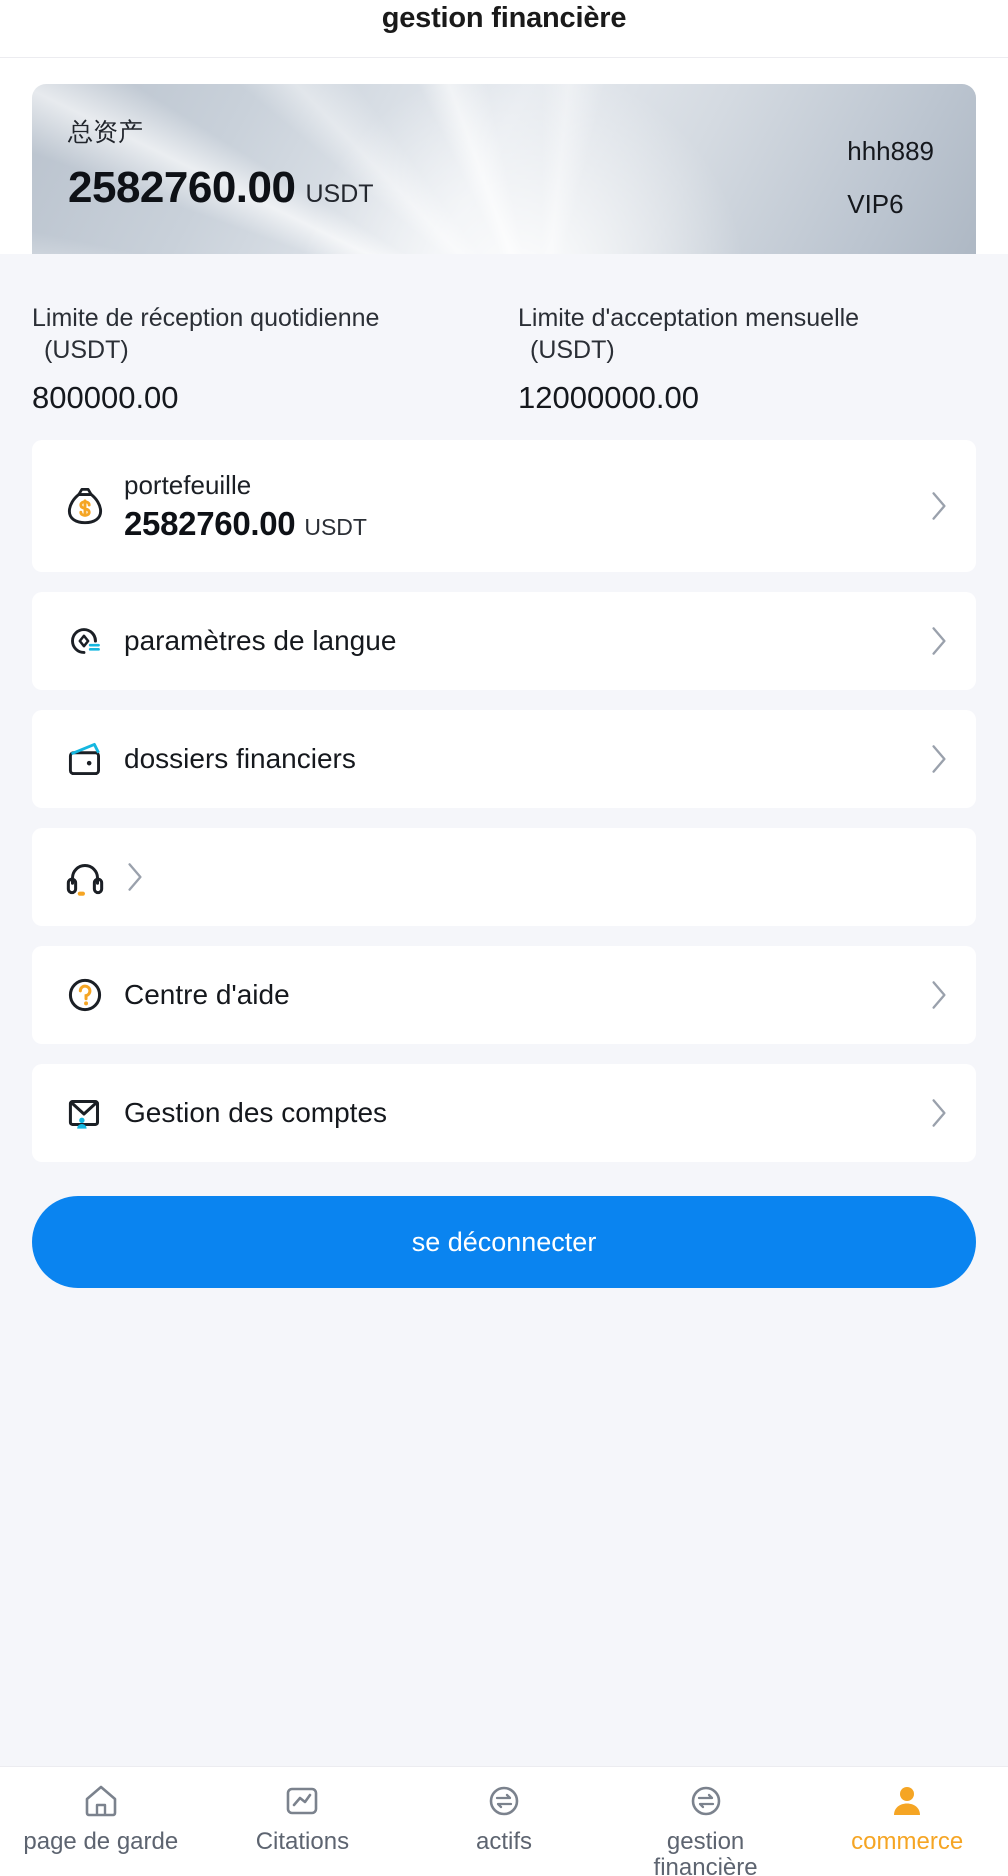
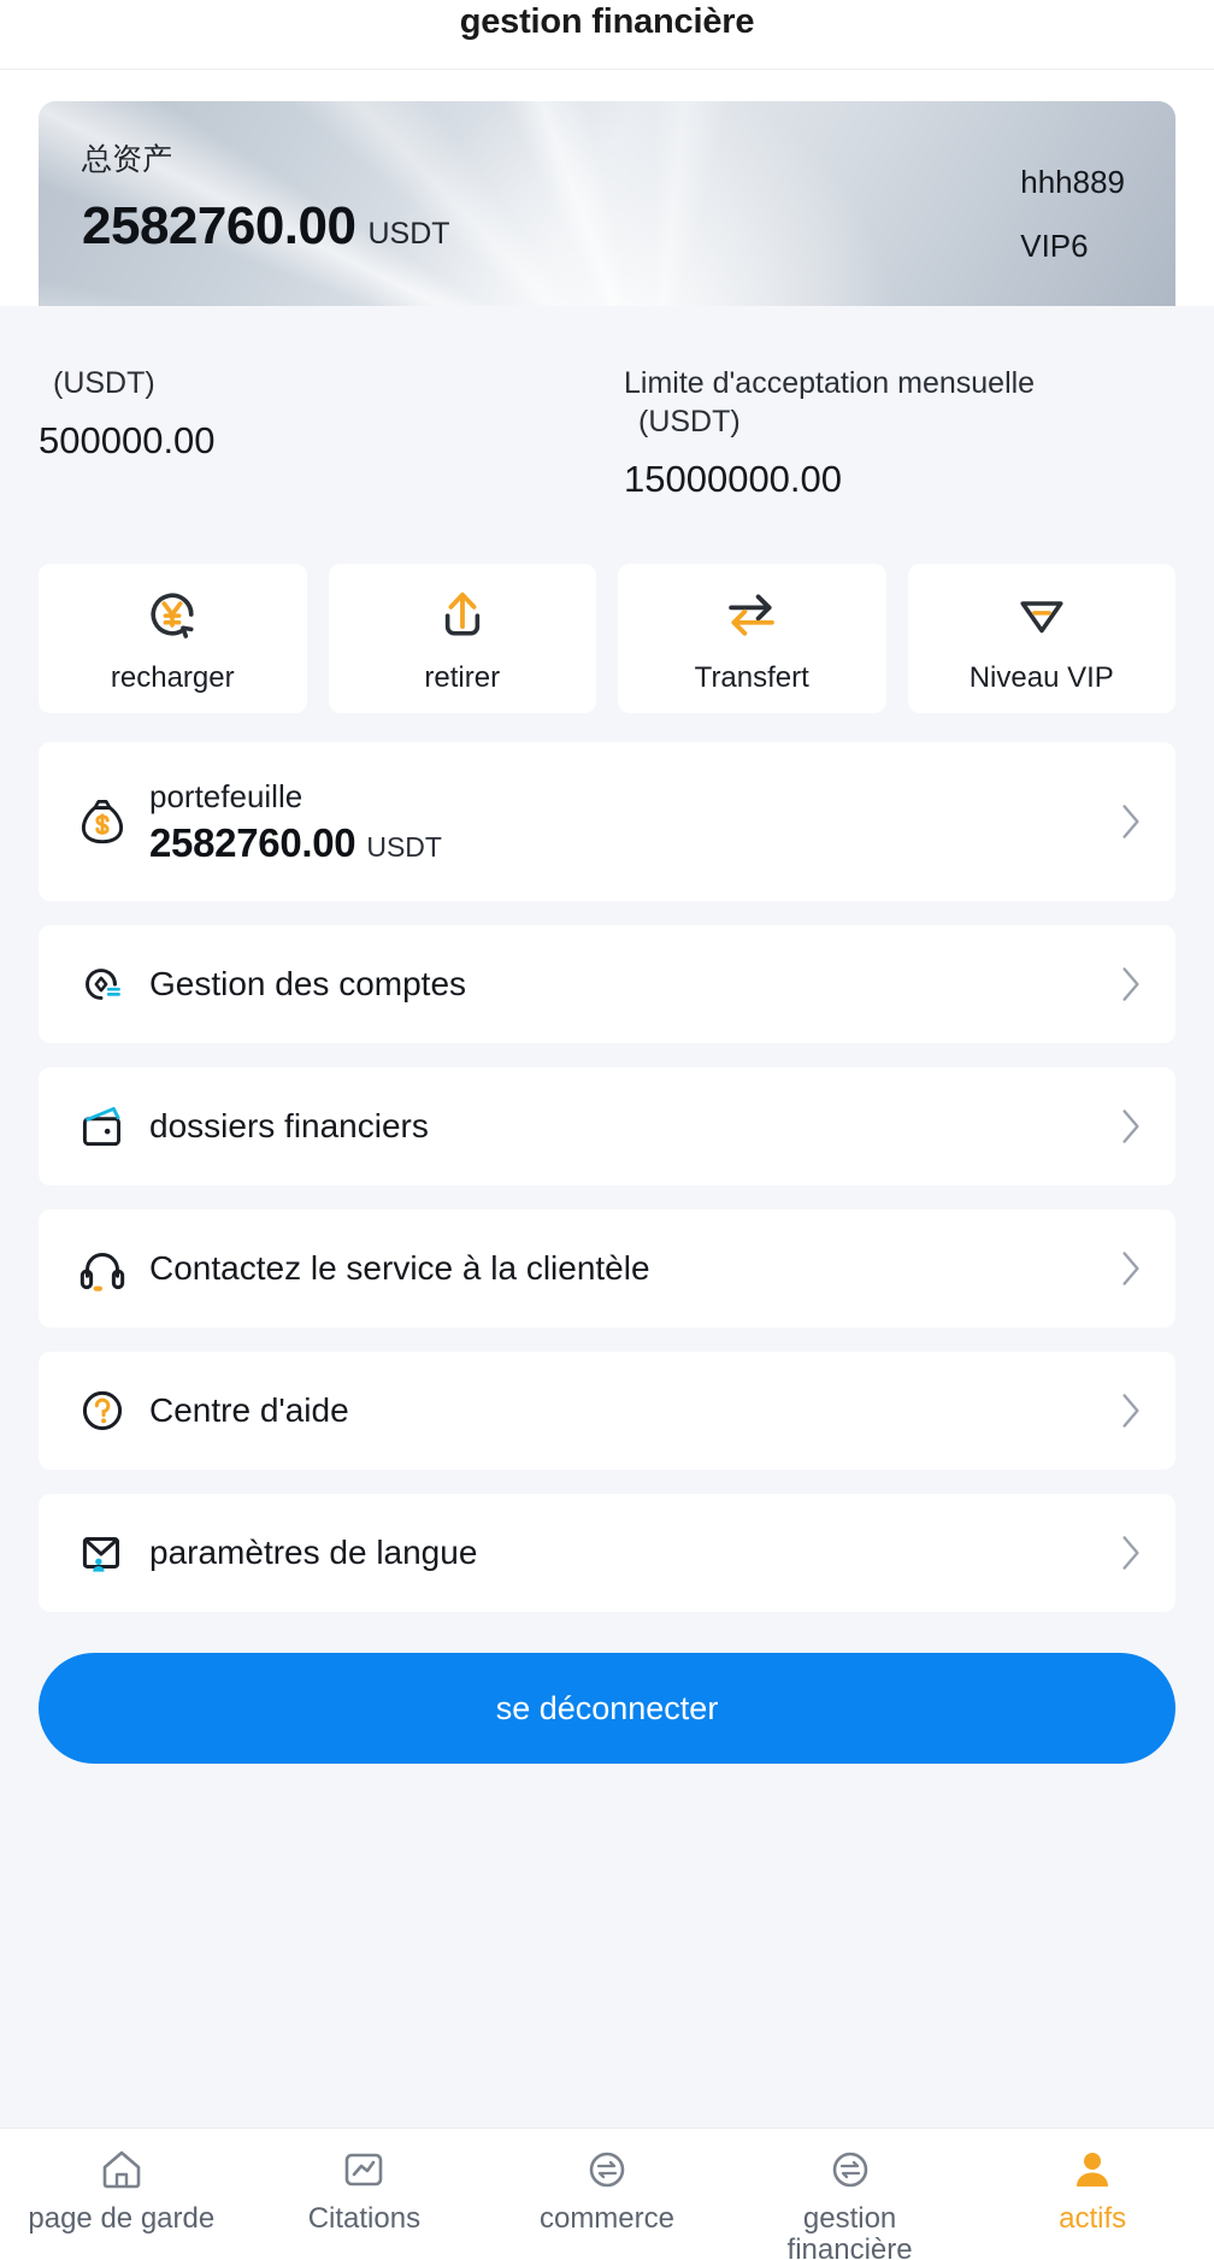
  gestion financière
  总资产
  2582760.00
  USDT
  hhh889
  VIP6
- Limite de réception quotidienne
  (USDT)
- 800000.00
+ 500000.00
  Limite d'acceptation mensuelle
  (USDT)
- 12000000.00
+ 15000000.00
+ recharger
+ retirer
+ Transfert
+ Niveau VIP
  portefeuille
  2582760.00
  USDT
- paramètres de langue
+ Gestion des comptes
  dossiers financiers
+ Contactez le service à la clientèle
  Centre d'aide
- Gestion des comptes
+ paramètres de langue
  se déconnecter
  page de garde
  Citations
- actifs
+ commerce
  gestion financière
- commerce
+ actifs
